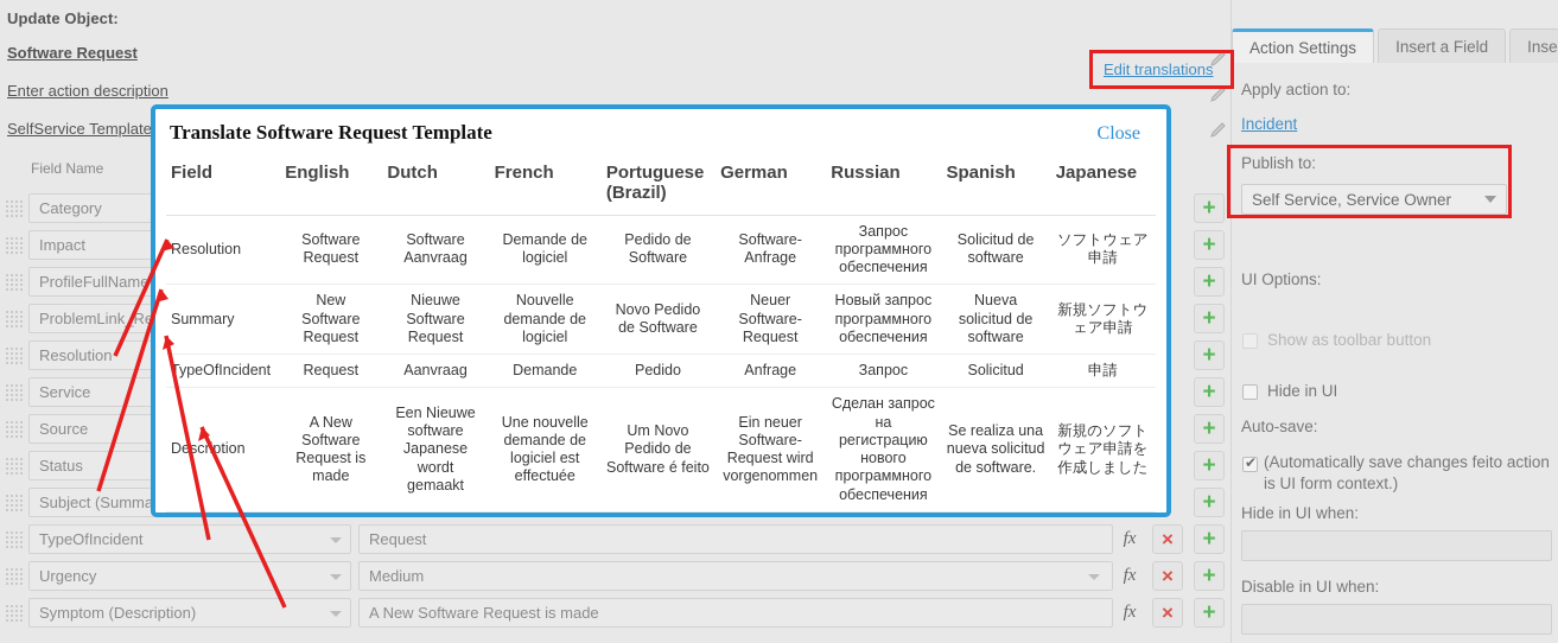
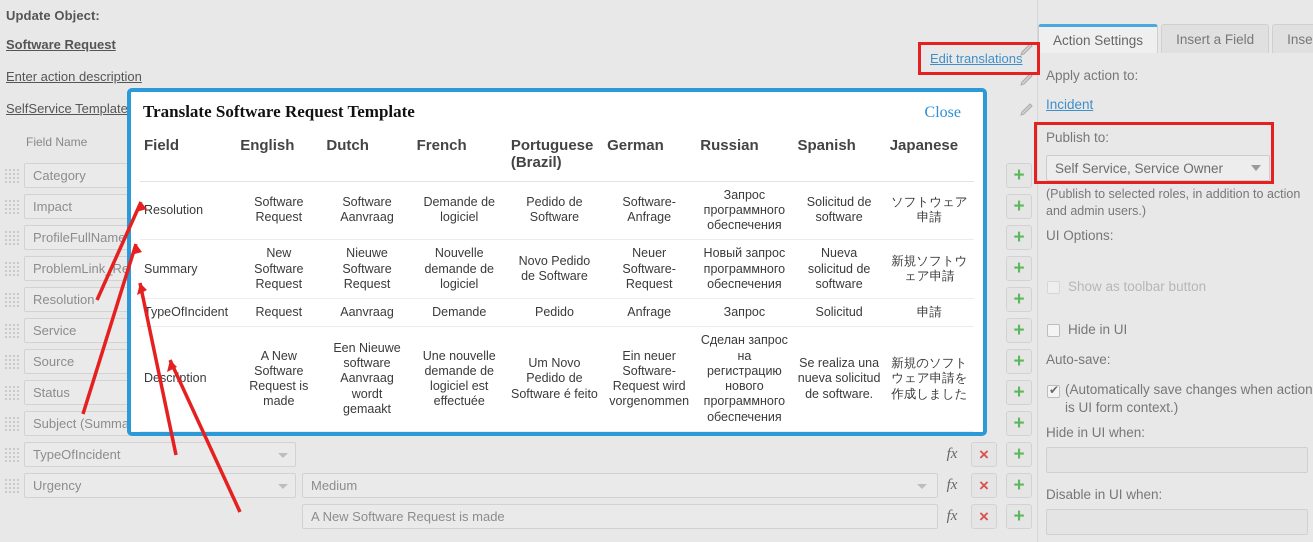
  Update Object:
  Software Request
  Enter action description
  SelfService Template
  Field Name
  Category
  Impact
  ProfileFullName
  ProblemLink_Re
  Resolution
  Service
  Source
  Status
  Subject (Summa
  TypeOfIncident
  Urgency
- Symptom (Description)
- Request
  fx
  ×
  +
  Medium
  fx
  ×
  +
  A New Software Request is made
  fx
  ×
  +
  +
  +
  +
  +
  +
  +
  +
  +
  +
  Edit translations
  Translate Software Request Template
  Close
  Field	English	Dutch	French	Portuguese (Brazil)	German	Russian	Spanish	Japanese
  Resolution	Software Request	Software Aanvraag	Demande de logiciel	Pedido de Software	Software-Anfrage	Запрос программного обеспечения	Solicitud de software	ソフトウェア申請
  Summary	New Software Request	Nieuwe Software Request	Nouvelle demande de logiciel	Novo Pedido de Software	Neuer Software-Request	Новый запрос программного обеспечения	Nueva solicitud de software	新規ソフトウェア申請
  ypeOfIncident	Request	Aanvraag	Demande	Pedido	Anfrage	Запрос	Solicitud	申請
- Descrption	A New Software Request is made	Een Nieuwe software Japanese wordt gemaakt	Une nouvelle demande de logiciel est effectuée	Um Novo Pedido de Software é feito	Ein neuer Software-Request wird vorgenommen	Сделан запрос на регистрацию нового программного обеспечения	Se realiza una nueva solicitud de software.	新規のソフトウェア申請を作成しました
+ Descrption	A New Software Request is made	Een Nieuwe software Aanvraag wordt gemaakt	Une nouvelle demande de logiciel est effectuée	Um Novo Pedido de Software é feito	Ein neuer Software-Request wird vorgenommen	Сделан запрос на регистрацию нового программного обеспечения	Se realiza una nueva solicitud de software.	新規のソフトウェア申請を作成しました
  Action Settings
  Insert a Field
  Apply action to:
  Incident
  Publish to:
  Self Service, Service Owner
+ (Publish to selected roles, in addition to action and admin users.)
  UI Options:
  Show as toolbar button
  Hide in UI
  Auto-save:
- (Automatically save changes feito action is UI form context.)
+ (Automatically save changes when action is UI form context.)
  Hide in UI when:
  Disable in UI when:
